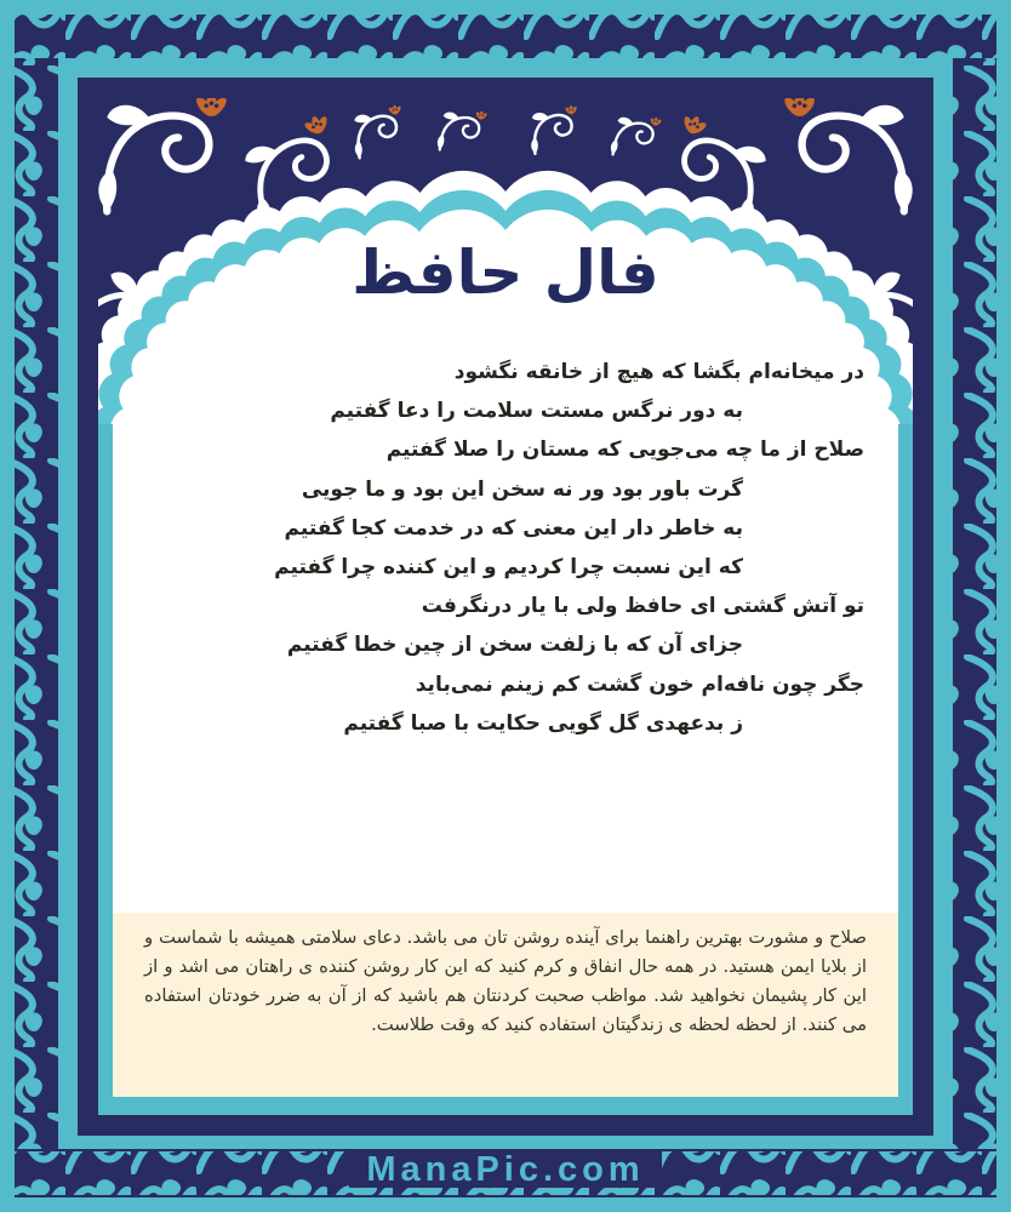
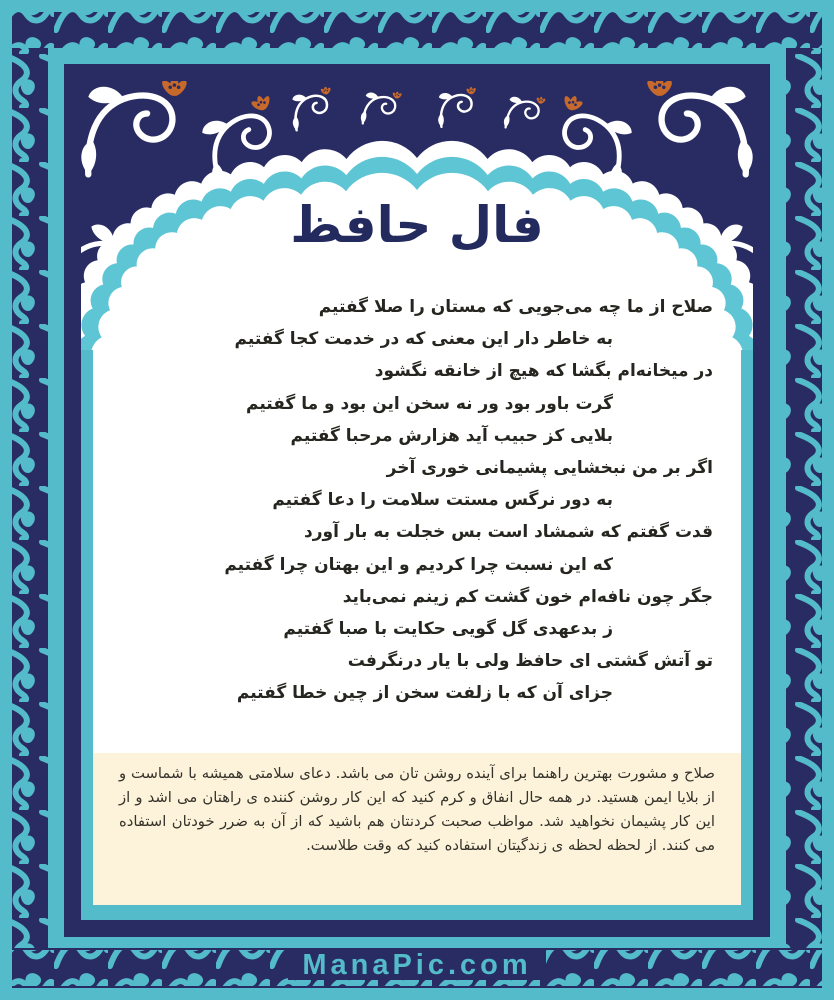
  فال حافظ
- در میخانه‌ام بگشا که هیچ از خانقه نگشود
+ صلاح از ما چه می‌جویی که مستان را صلا گفتیم
- به دور نرگس مستت سلامت را دعا گفتیم
+ به خاطر دار این معنی که در خدمت کجا گفتیم
- صلاح از ما چه می‌جویی که مستان را صلا گفتیم
+ در میخانه‌ام بگشا که هیچ از خانقه نگشود
- گرت باور بود ور نه سخن این بود و ما جویی
+ گرت باور بود ور نه سخن این بود و ما گفتیم
+ بلایی کز حبیب آید هزارش مرحبا گفتیم
+ اگر بر من نبخشایی پشیمانی خوری آخر
- به خاطر دار این معنی که در خدمت کجا گفتیم
+ به دور نرگس مستت سلامت را دعا گفتیم
+ قدت گفتم که شمشاد است بس خجلت به بار آورد
- که این نسبت چرا کردیم و این کننده چرا گفتیم
+ که این نسبت چرا کردیم و این بهتان چرا گفتیم
- تو آتش گشتی ای حافظ ولی با یار درنگرفت
+ جگر چون نافه‌ام خون گشت کم زینم نمی‌باید
- جزای آن که با زلفت سخن از چین خطا گفتیم
+ ز بدعهدی گل گویی حکایت با صبا گفتیم
- جگر چون نافه‌ام خون گشت کم زینم نمی‌باید
+ تو آتش گشتی ای حافظ ولی با یار درنگرفت
- ز بدعهدی گل گویی حکایت با صبا گفتیم
+ جزای آن که با زلفت سخن از چین خطا گفتیم
  صلاح و مشورت بهترین راهنما برای آینده روشن تان می باشد. دعای سلامتی همیشه با شماست و از بلایا ایمن هستید. در همه حال انفاق و کرم کنید که این کار روشن کننده ی راهتان می اشد و از این کار پشیمان نخواهید شد. مواظب صحبت کردنتان هم باشید که از آن به ضرر خودتان استفاده می کنند. از لحظه لحظه ی زندگیتان استفاده کنید که وقت طلاست.
  ManaPic.com
